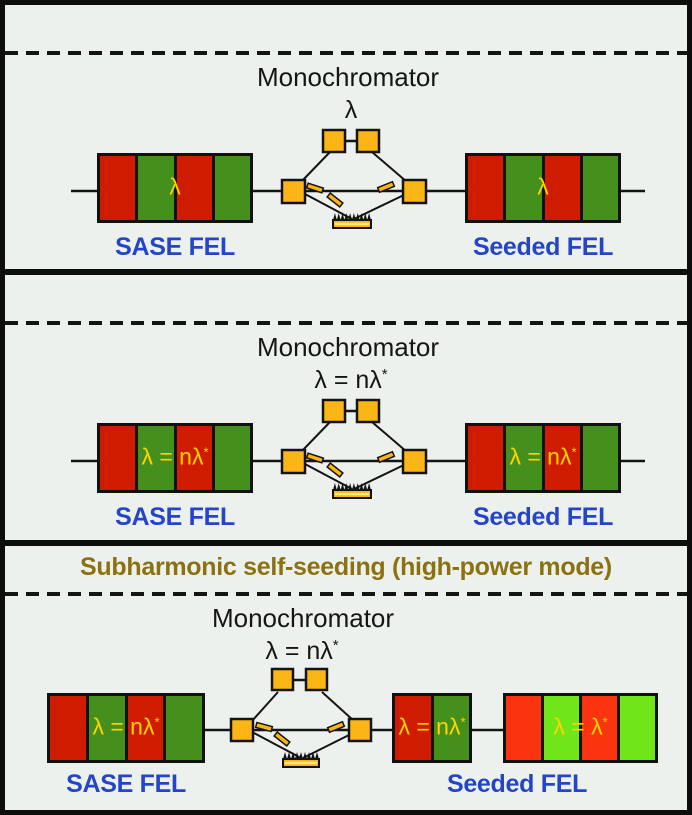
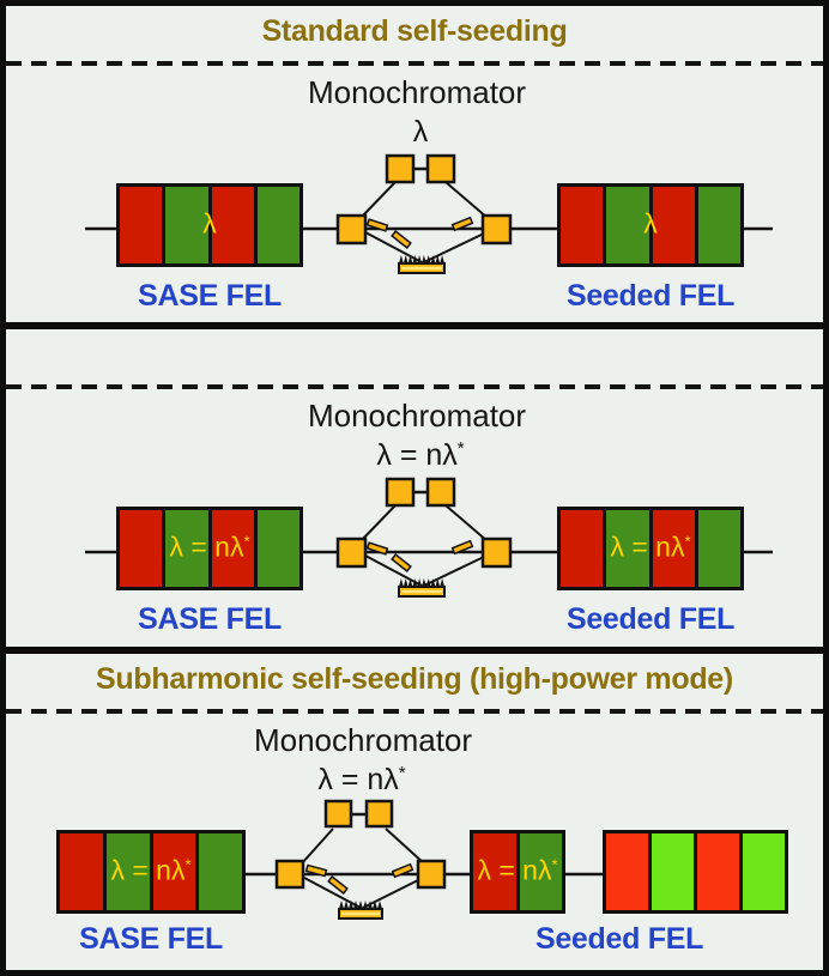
+ Standard self-seeding
  Monochromator
  λ
  λ
  λ
  SASE FEL
  Seeded FEL
  Monochromator
  λ = nλ*
  λ = nλ*
  λ = nλ*
  SASE FEL
  Seeded FEL
  Subharmonic self-seeding (high-power mode)
  Monochromator
  λ = nλ*
  λ = nλ*
  λ = nλ*
- λ = λ*
  SASE FEL
  Seeded FEL
